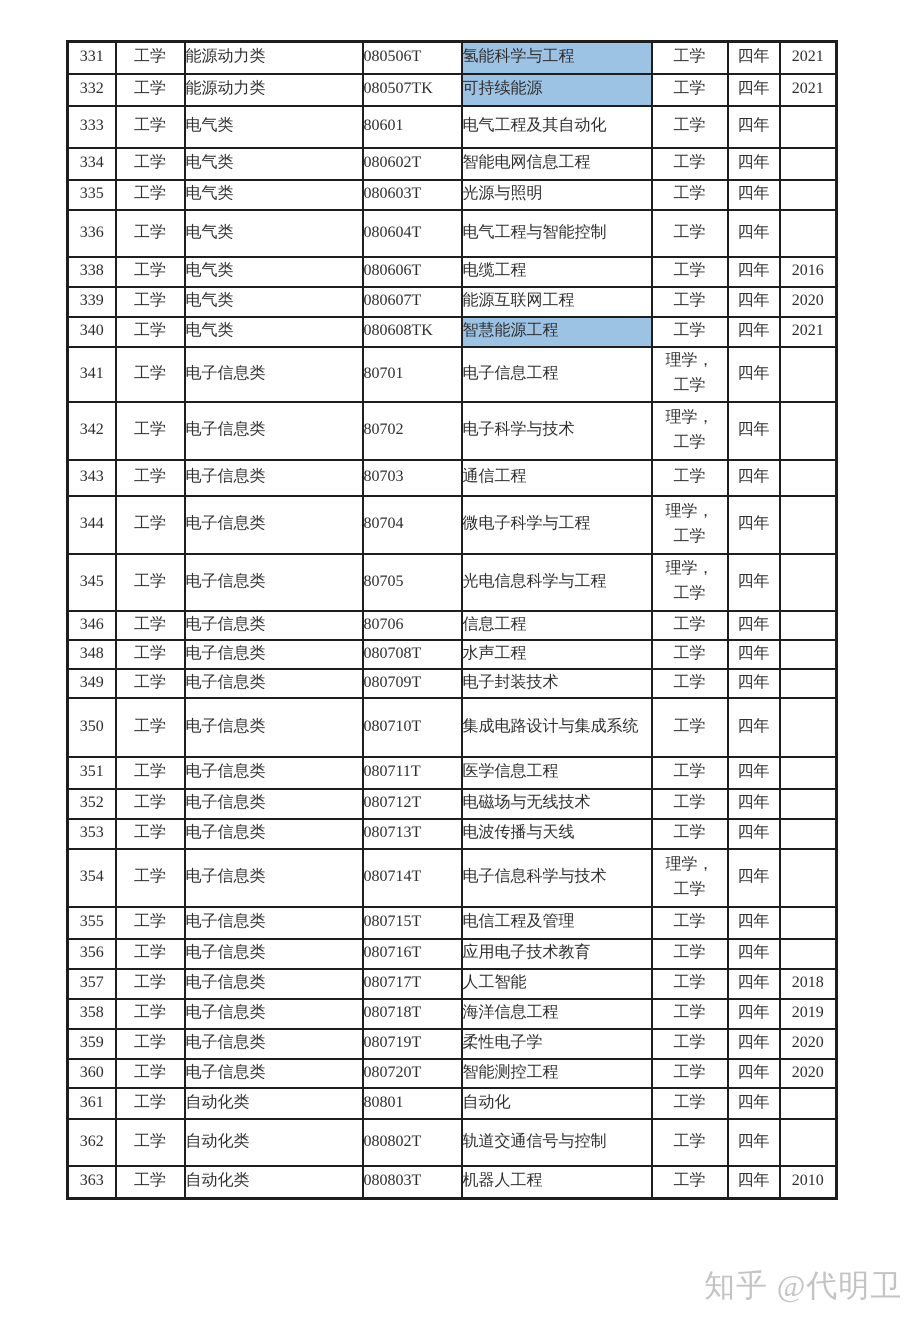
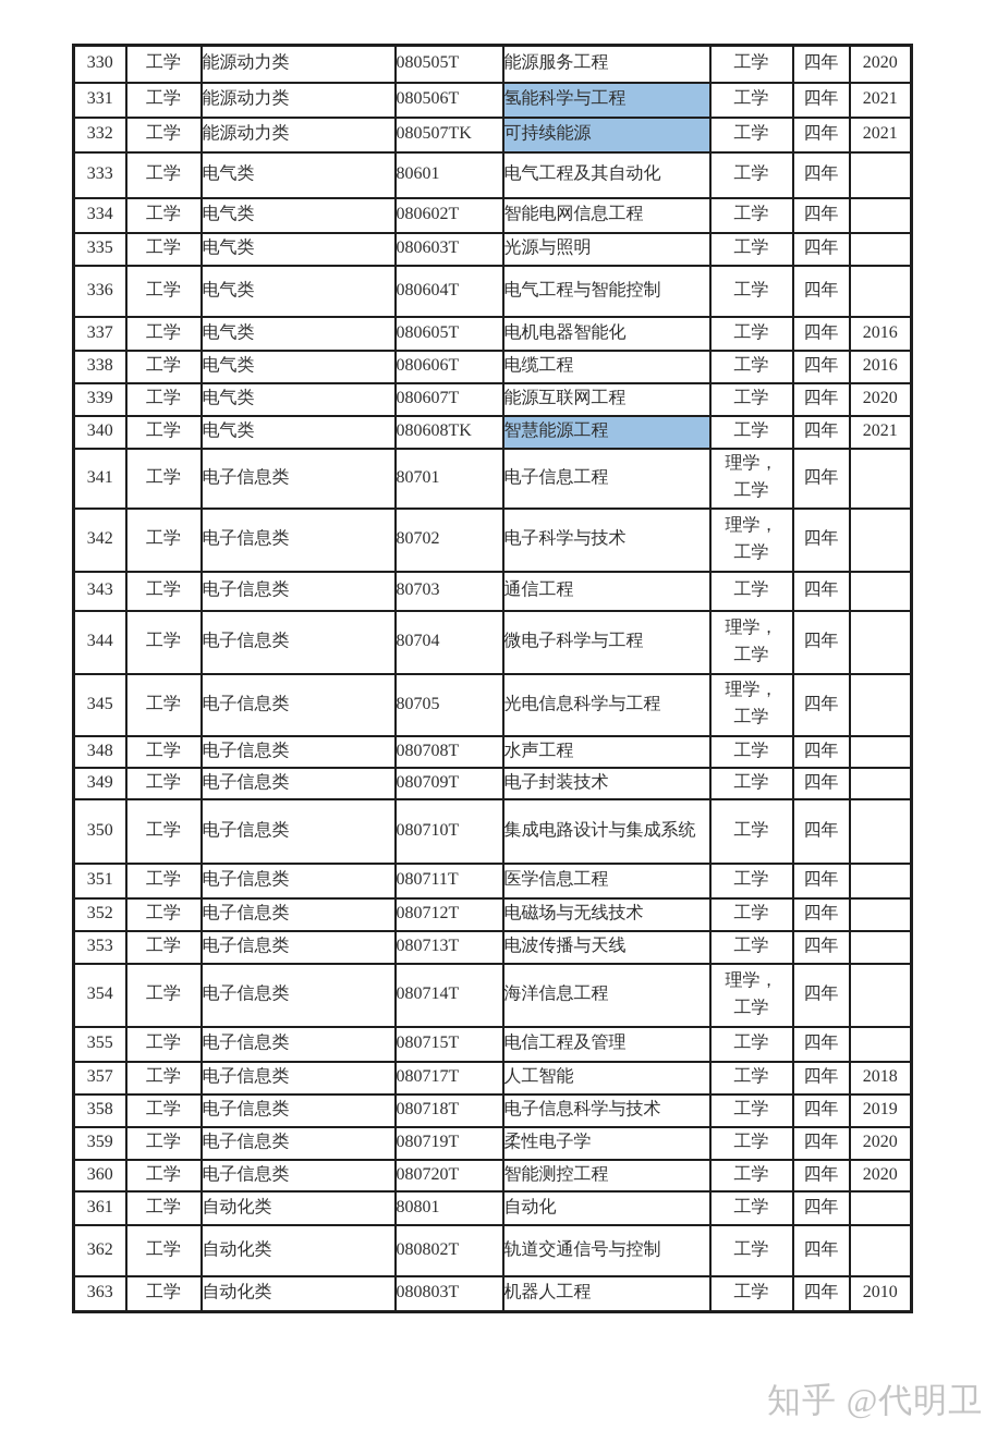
+ 330	工学	能源动力类	080505T	能源服务工程	工学	四年	2020
  331	工学	能源动力类	080506T	氢能科学与工程	工学	四年	2021
  332	工学	能源动力类	080507TK	可持续能源	工学	四年	2021
  333	工学	电气类	80601	电气工程及其自动化	工学	四年
  334	工学	电气类	080602T	智能电网信息工程	工学	四年
  335	工学	电气类	080603T	光源与照明	工学	四年
  336	工学	电气类	080604T	电气工程与智能控制	工学	四年
+ 337	工学	电气类	080605T	电机电器智能化	工学	四年	2016
  338	工学	电气类	080606T	电缆工程	工学	四年	2016
  339	工学	电气类	080607T	能源互联网工程	工学	四年	2020
  340	工学	电气类	080608TK	智慧能源工程	工学	四年	2021
  341	工学	电子信息类	80701	电子信息工程	理学， 工学	四年
  342	工学	电子信息类	80702	电子科学与技术	理学， 工学	四年
  343	工学	电子信息类	80703	通信工程	工学	四年
  344	工学	电子信息类	80704	微电子科学与工程	理学， 工学	四年
  345	工学	电子信息类	80705	光电信息科学与工程	理学， 工学	四年
- 346	工学	电子信息类	80706	信息工程	工学	四年
  348	工学	电子信息类	080708T	水声工程	工学	四年
  349	工学	电子信息类	080709T	电子封装技术	工学	四年
  350	工学	电子信息类	080710T	集成电路设计与集成系统	工学	四年
  351	工学	电子信息类	080711T	医学信息工程	工学	四年
  352	工学	电子信息类	080712T	电磁场与无线技术	工学	四年
  353	工学	电子信息类	080713T	电波传播与天线	工学	四年
- 354	工学	电子信息类	080714T	电子信息科学与技术	理学， 工学	四年
+ 354	工学	电子信息类	080714T	海洋信息工程	理学， 工学	四年
  355	工学	电子信息类	080715T	电信工程及管理	工学	四年
- 356	工学	电子信息类	080716T	应用电子技术教育	工学	四年
  357	工学	电子信息类	080717T	人工智能	工学	四年	2018
- 358	工学	电子信息类	080718T	海洋信息工程	工学	四年	2019
+ 358	工学	电子信息类	080718T	电子信息科学与技术	工学	四年	2019
  359	工学	电子信息类	080719T	柔性电子学	工学	四年	2020
  360	工学	电子信息类	080720T	智能测控工程	工学	四年	2020
  361	工学	自动化类	80801	自动化	工学	四年
  362	工学	自动化类	080802T	轨道交通信号与控制	工学	四年
  363	工学	自动化类	080803T	机器人工程	工学	四年	2010
  知乎 @代明卫
